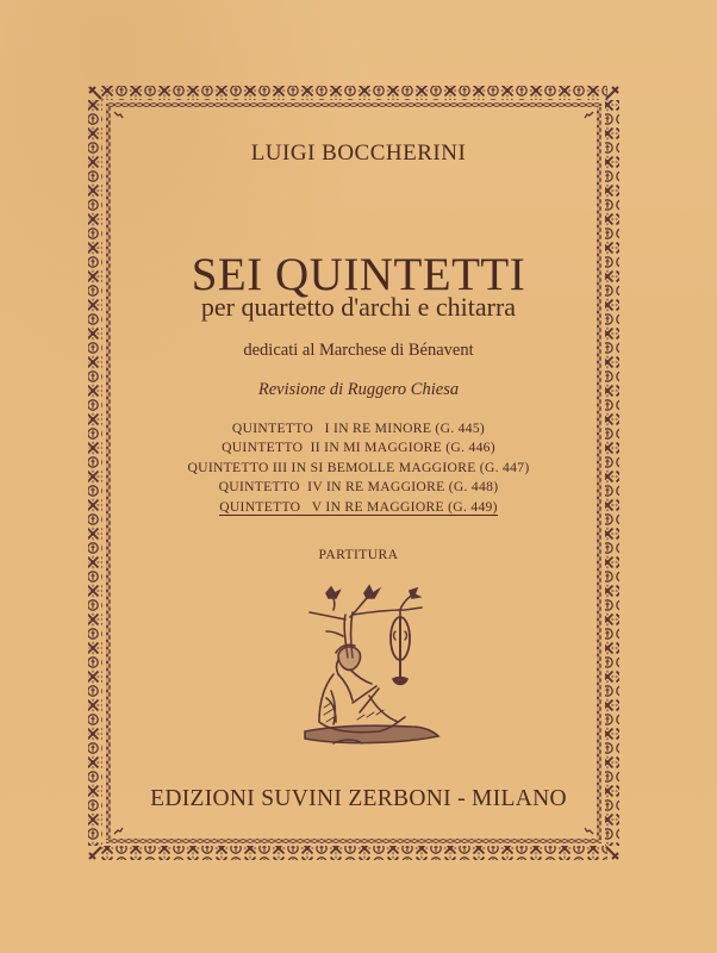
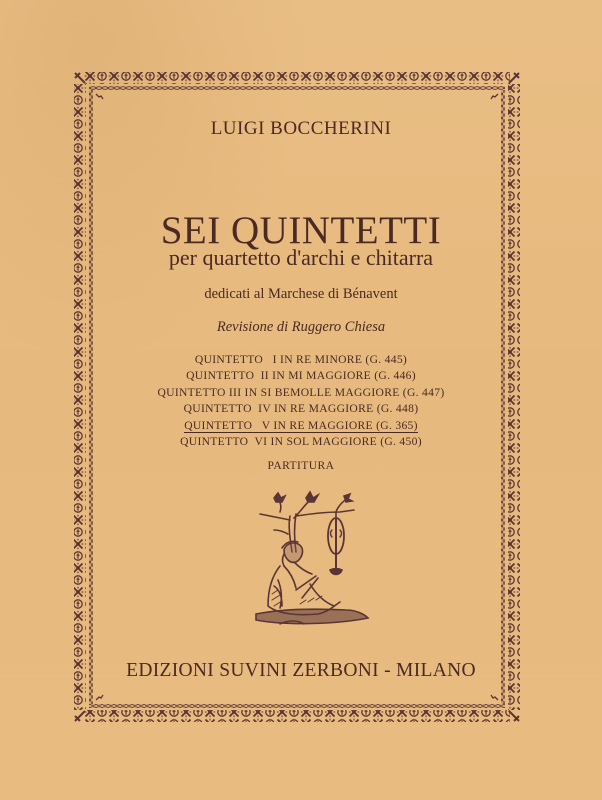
  LUIGI BOCCHERINI
  SEI QUINTETTI
  per quartetto d'archi e chitarra
  dedicati al Marchese di Bénavent
  Revisione di Ruggero Chiesa
  QUINTETTO I IN RE MINORE (G. 445)
  QUINTETTO II IN MI MAGGIORE (G. 446)
  QUINTETTO III IN SI BEMOLLE MAGGIORE (G. 447)
  QUINTETTO IV IN RE MAGGIORE (G. 448)
- QUINTETTO V IN RE MAGGIORE (G. 449)
+ QUINTETTO V IN RE MAGGIORE (G. 365)
+ QUINTETTO VI IN SOL MAGGIORE (G. 450)
  PARTITURA
  EDIZIONI SUVINI ZERBONI - MILANO
